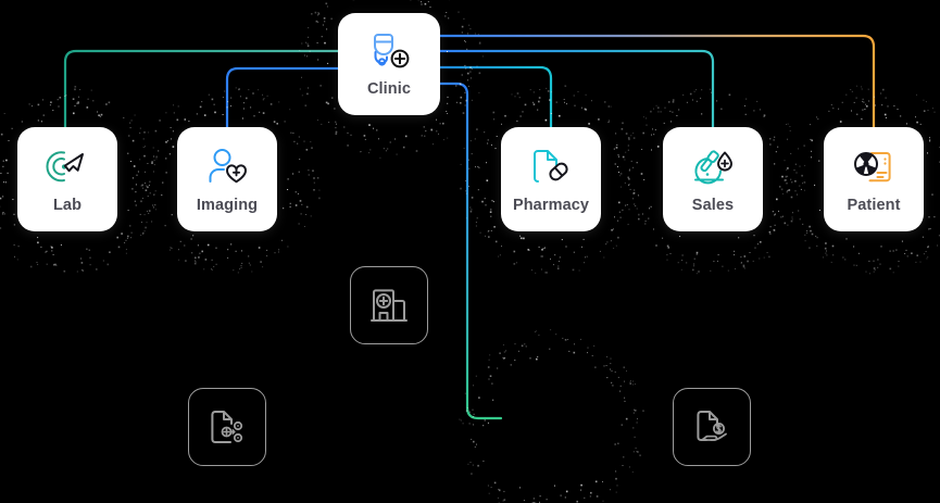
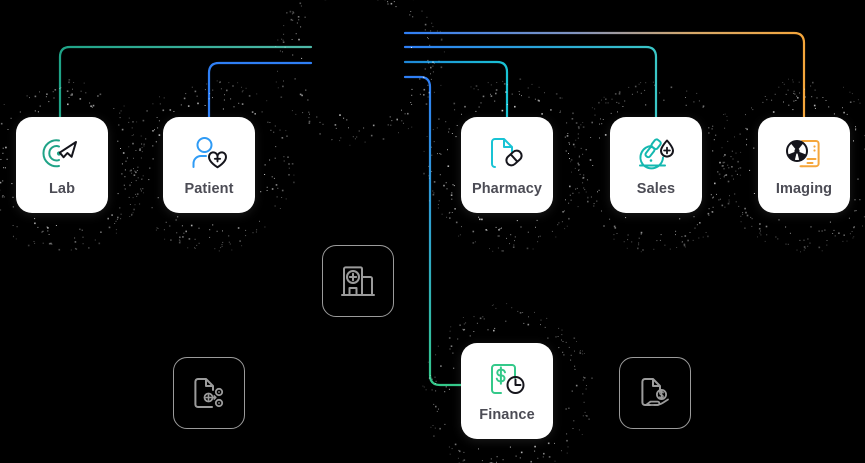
- Clinic
  Lab
- Imaging
+ Patient
  Pharmacy
  Sales
- Patient
+ Imaging
+ Finance
